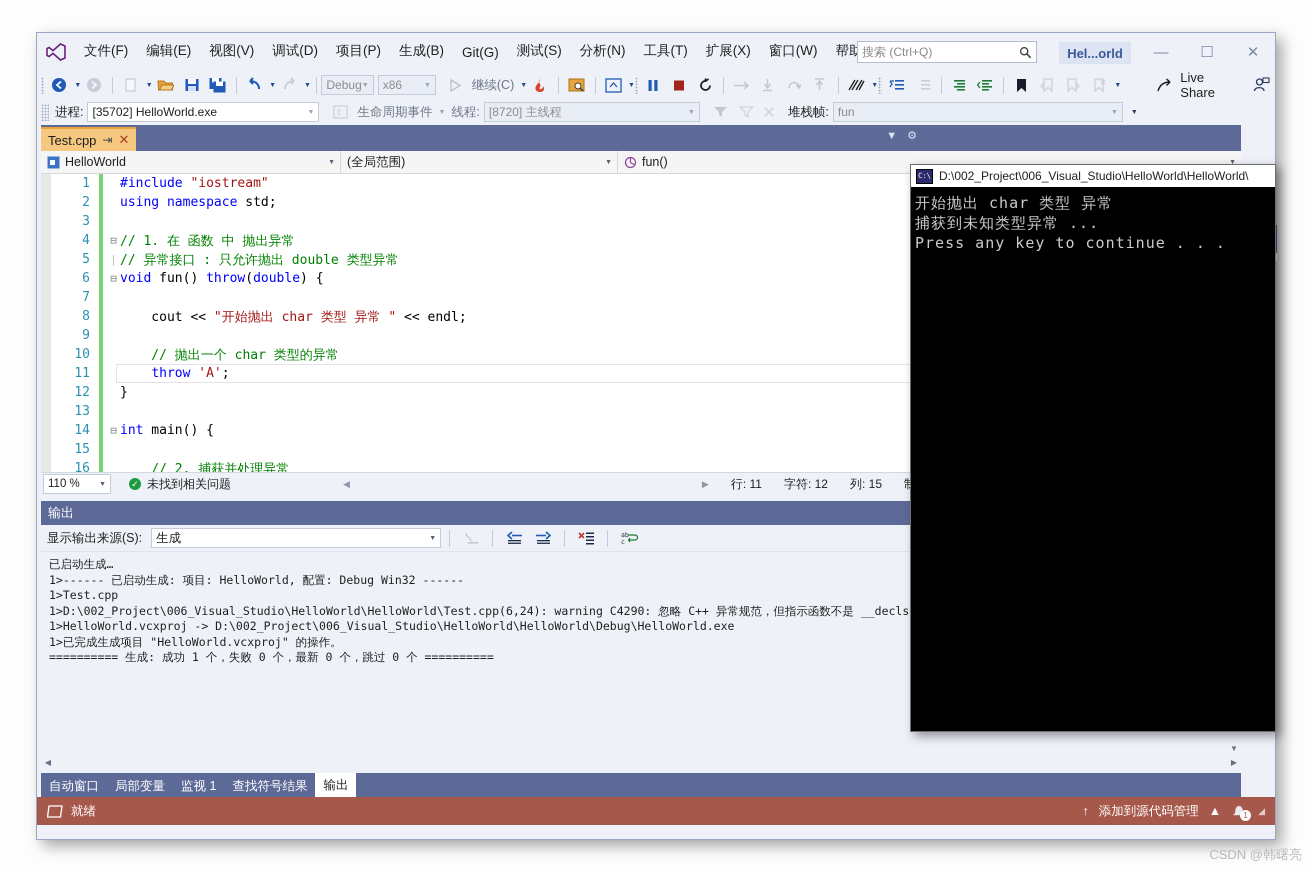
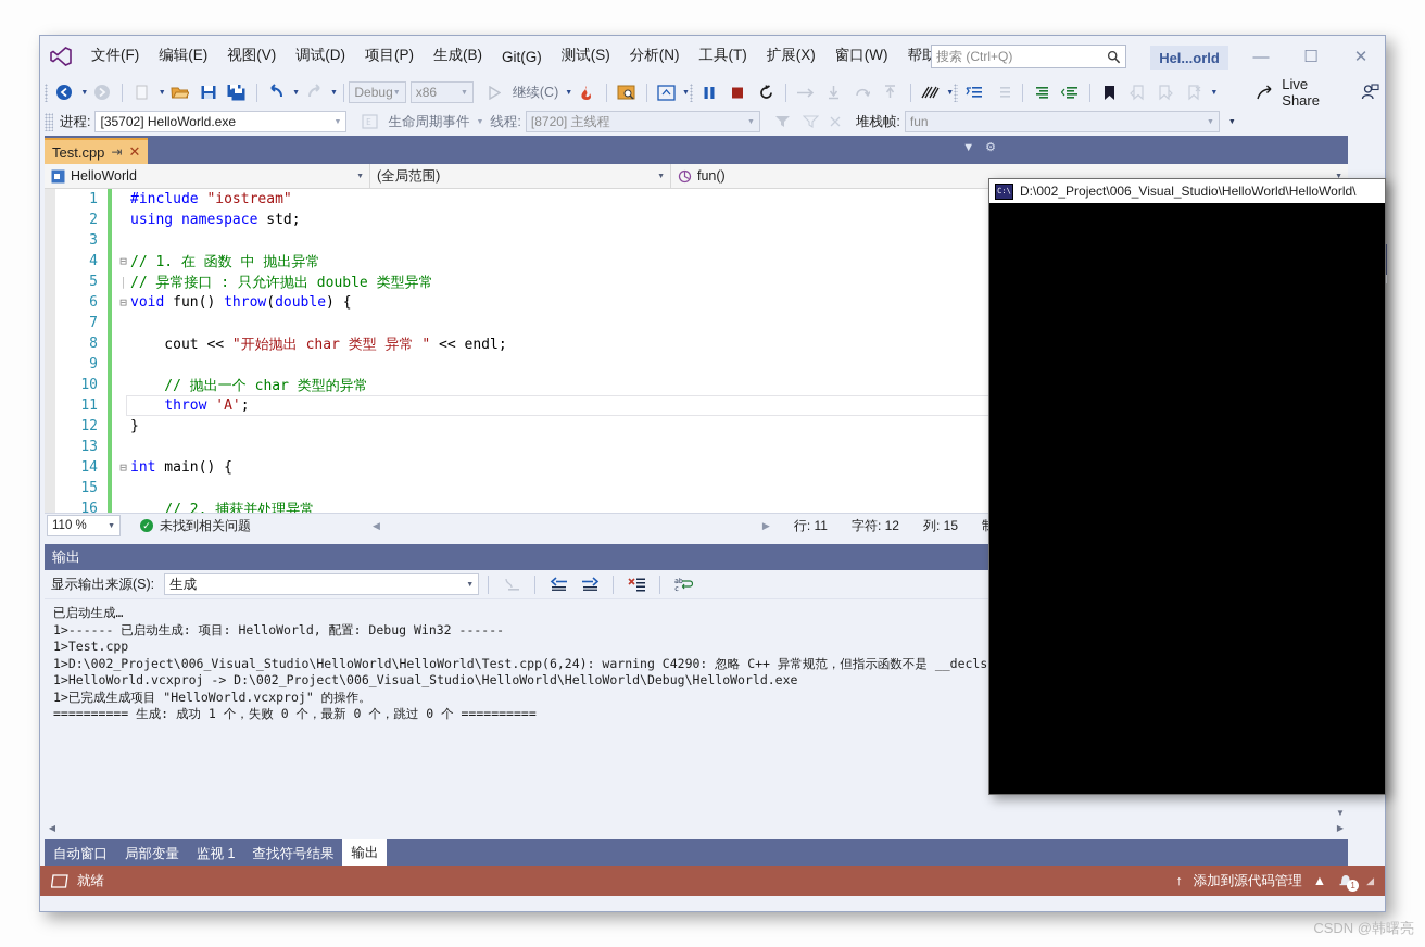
  文件(F)
  编辑(E)
  视图(V)
  调试(D)
  项目(P)
  生成(B)
  Git(G)
  测试(S)
  分析(N)
  工具(T)
  扩展(X)
  窗口(W)
  搜索 (Ctrl+Q)
  Hel...orld
  —
  ☐
  ✕
  Debug
  x86
  继续(C)
  Live Share
  进程:
  [35702] HelloWorld.exe
  E
  生命周期事件
  线程:
  [8720] 主线程
  堆栈帧:
  fun
  Test.cpp
  ⇥
  ✕
  ▼
  ⚙
  HelloWorld
  (全局范围)
  fun()
  1
  #include "iostream"
  2
  using namespace std;
  3
  4
  ⊟
  // 1. 在 函数 中 抛出异常
  5
  |
  // 异常接口 : 只允许抛出 double 类型异常
  6
  ⊟
  void fun() throw(double) {
  7
  8
  cout << "开始抛出 char 类型 异常 " << endl;
  9
  10
  // 抛出一个 char 类型的异常
  11
  throw 'A';
  12
  }
  13
  14
  ⊟
  int main() {
  15
  16
  // 2. 捕获并处理异常
  110 %
  ✓
  未找到相关问题
  ◀
  ▶
  行: 11
  字符: 12
  列: 15
  输出
  显示输出来源(S):
  生成
  ab
  c
  已启动生成…
  1>------ 已启动生成: 项目: HelloWorld, 配置: Debug Win32 ------
  1>Test.cpp
  1>D:\002_Project\006_Visual_Studio\HelloWorld\HelloWorld\Test.cpp(6,24): warning C4290: 忽略 C++ 异常规范，但指示函数不是 __decls
  1>HelloWorld.vcxproj -> D:\002_Project\006_Visual_Studio\HelloWorld\HelloWorld\Debug\HelloWorld.exe
  1>已完成生成项目 "HelloWorld.vcxproj" 的操作。
  ========== 生成: 成功 1 个，失败 0 个，最新 0 个，跳过 0 个 ==========
  ◀
  ▶
  ▼
  自动窗口
  局部变量
  监视 1
  查找符号结果
  输出
  就绪
  ↑
  添加到源代码管理
  ▲
  1
  ◢
  C:\
  D:\002_Project\006_Visual_Studio\HelloWorld\HelloWorld\
- 开始抛出 char 类型 异常
- 捕获到未知类型异常 ...
- Press any key to continue . . .
  CSDN @韩曙亮
